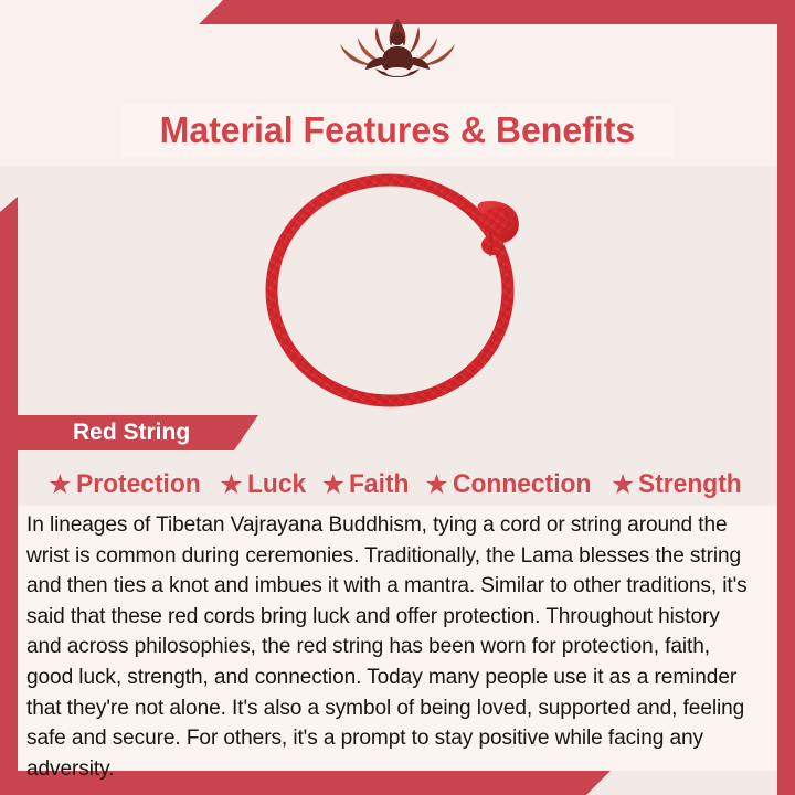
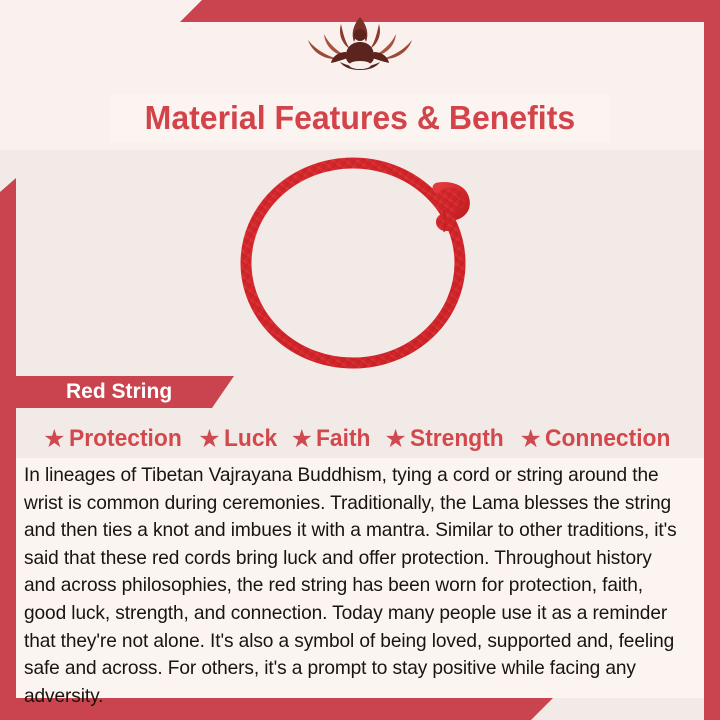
  Material Features & Benefits
  Red String
  ★
  Protection
  ★
  Luck
  ★
  Faith
  ★
- Connection
+ Strength
  ★
- Strength
+ Connection
- In lineages of Tibetan Vajrayana Buddhism, tying a cord or string around the wrist is common during ceremonies. Traditionally, the Lama blesses the string and then ties a knot and imbues it with a mantra. Similar to other traditions, it's said that these red cords bring luck and offer protection. Throughout history and across philosophies, the red string has been worn for protection, faith, good luck, strength, and connection. Today many people use it as a reminder that they're not alone. It's also a symbol of being loved, supported and, feeling safe and secure. For others, it's a prompt to stay positive while facing any adversity.
+ In lineages of Tibetan Vajrayana Buddhism, tying a cord or string around the wrist is common during ceremonies. Traditionally, the Lama blesses the string and then ties a knot and imbues it with a mantra. Similar to other traditions, it's said that these red cords bring luck and offer protection. Throughout history and across philosophies, the red string has been worn for protection, faith, good luck, strength, and connection. Today many people use it as a reminder that they're not alone. It's also a symbol of being loved, supported and, feeling safe and across. For others, it's a prompt to stay positive while facing any adversity.
